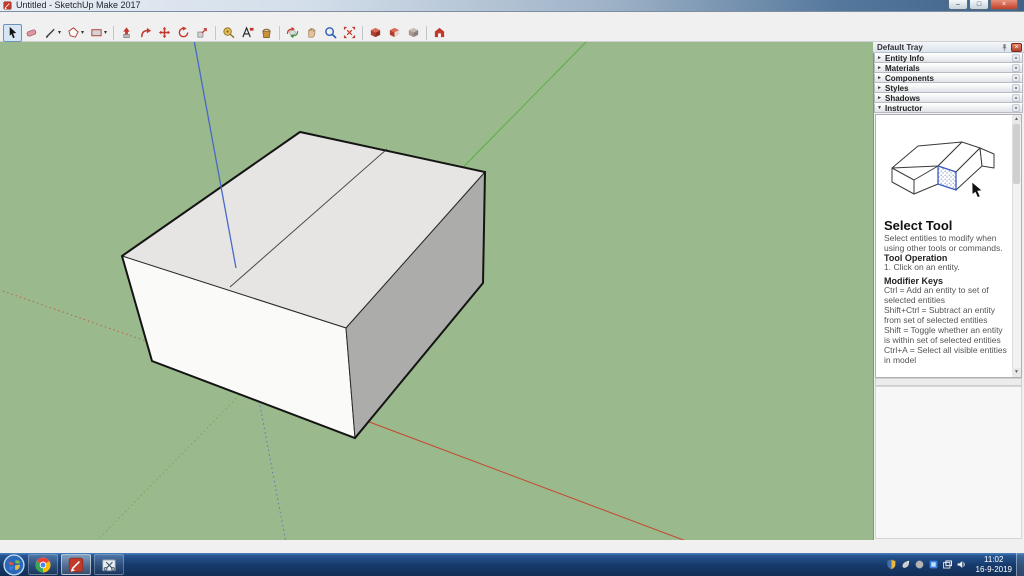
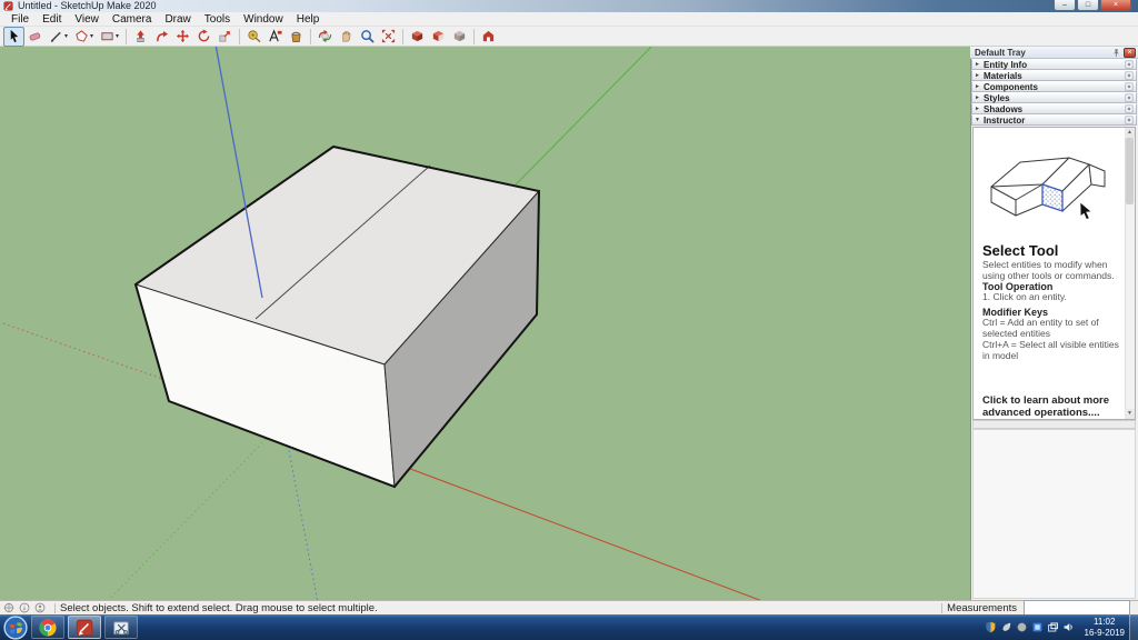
- Untitled - SketchUp Make 2017
+ Untitled - SketchUp Make 2020
+ File
+ Edit
+ View
+ Camera
+ Draw
+ Tools
+ Window
+ Help
  Default Tray
  Entity Info
  Materials
  Components
  Styles
  Shadows
  Instructor
  Select Tool
  Select entities to modify when using other tools or commands.
  Tool Operation
  1. Click on an entity.
  Modifier Keys
  Ctrl = Add an entity to set of selected entities
- Shift+Ctrl = Subtract an entity from set of selected entities
- Shift = Toggle whether an entity is within set of selected entities
  Ctrl+A = Select all visible entities in model
+ Click to learn about more advanced operations....
+ Select objects. Shift to extend select. Drag mouse to select multiple.
+ Measurements
  11:02
  16-9-2019
